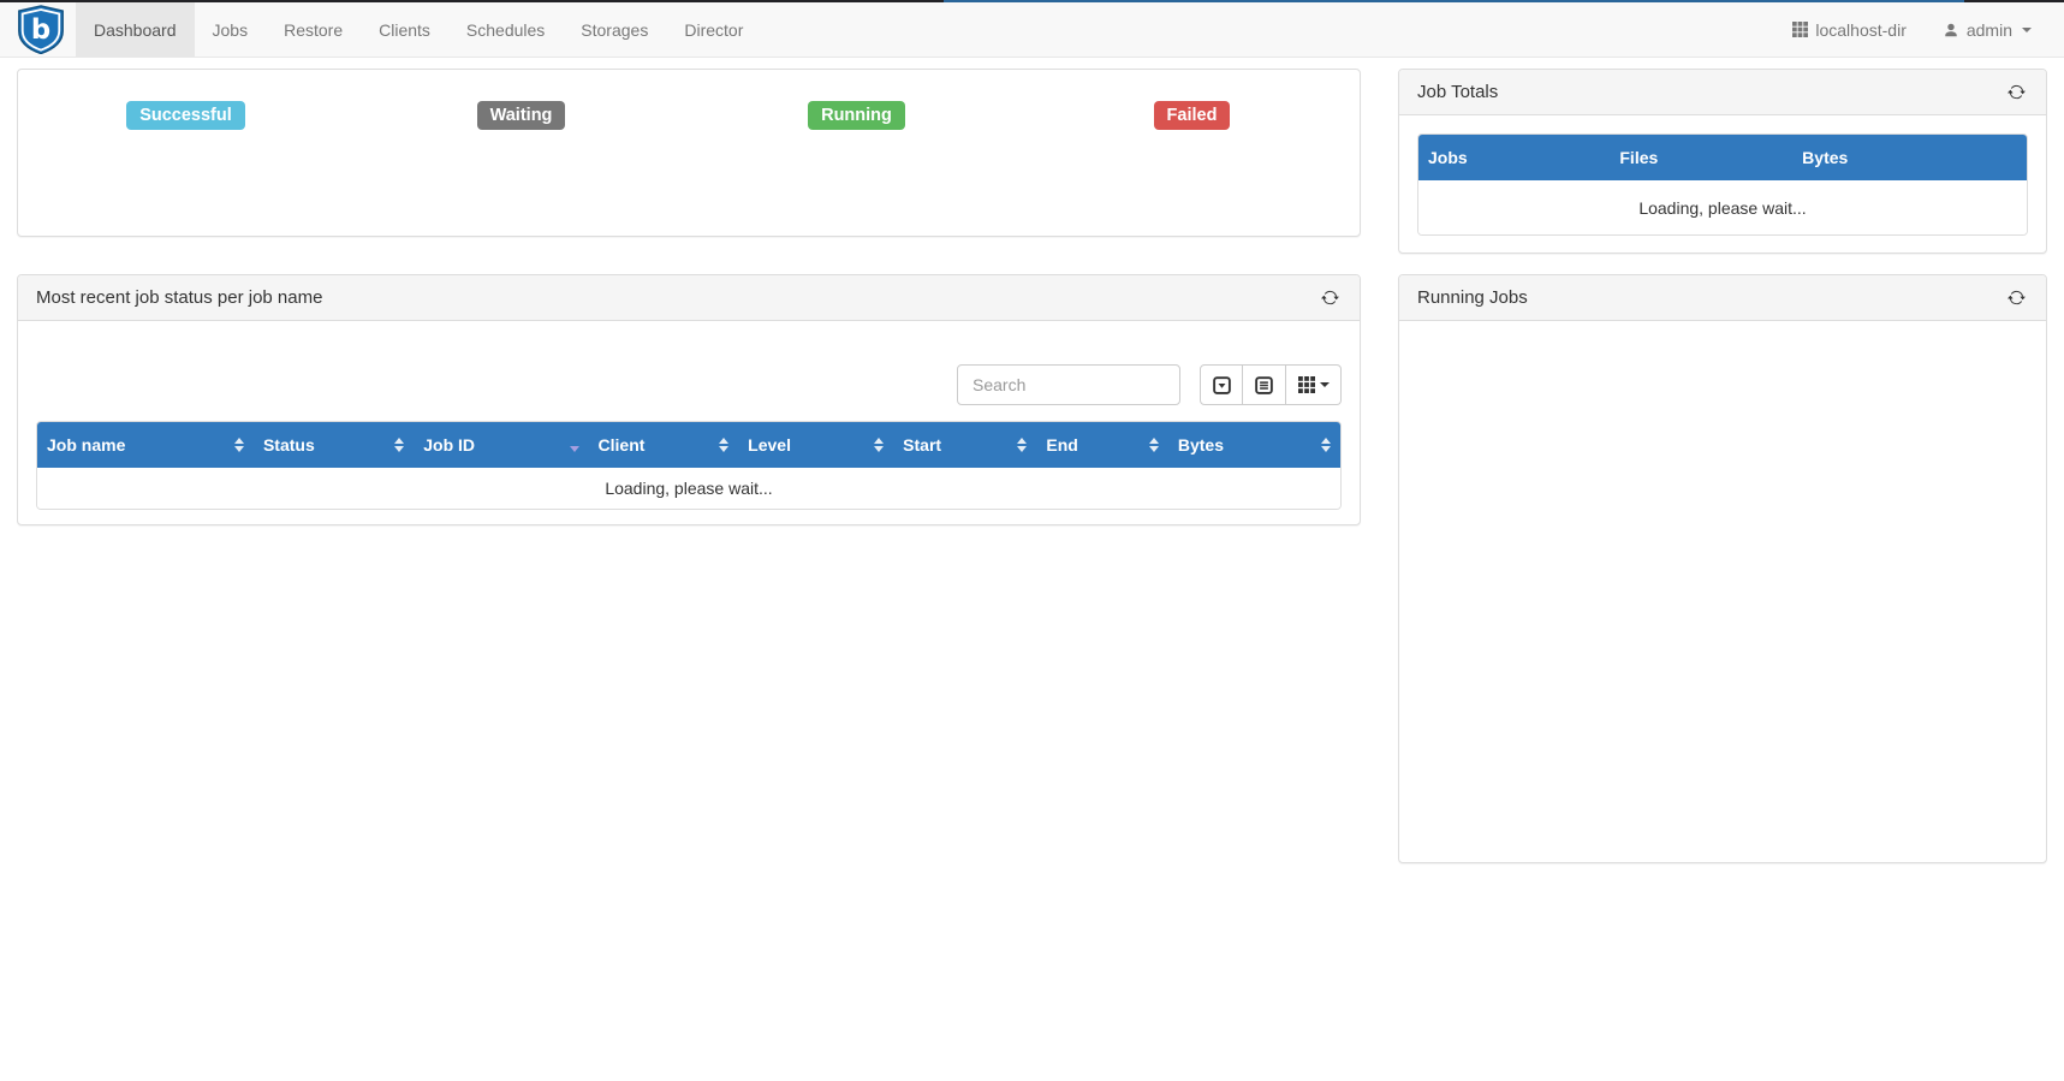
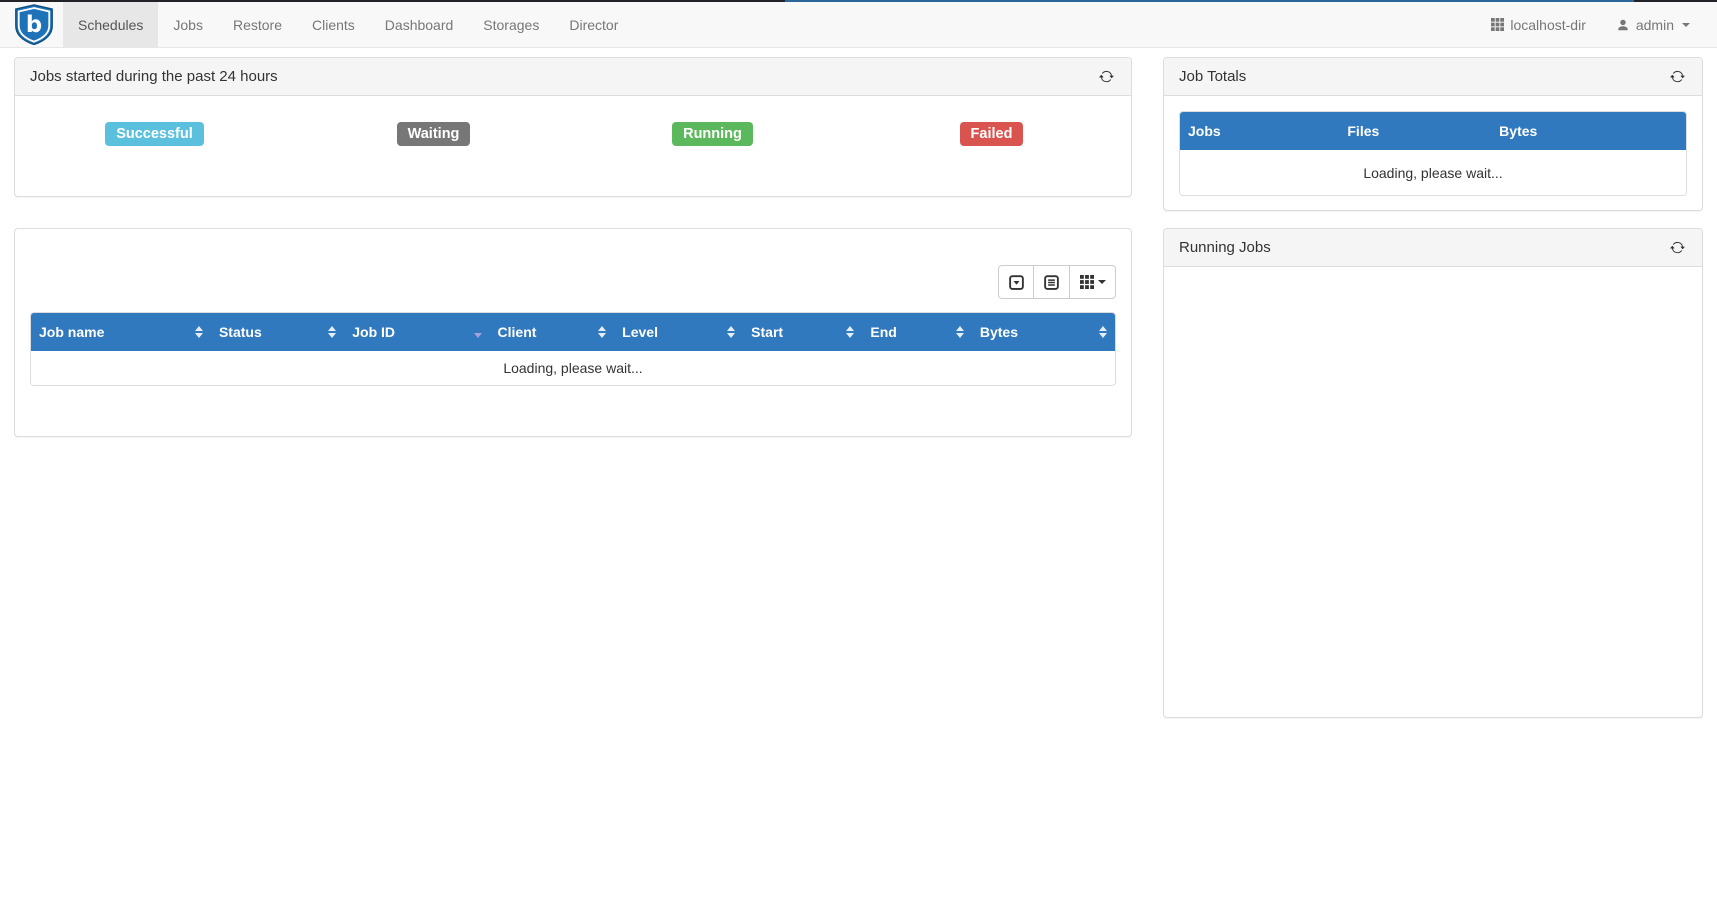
  b
- Dashboard
+ Schedules
  Jobs
  Restore
  Clients
- Schedules
+ Dashboard
  Storages
  Director
  localhost-dir
  admin
+ Jobs started during the past 24 hours
  Successful
  Waiting
  Running
  Failed
- Most recent job status per job name
- Search
  Job name	Status	Job ID	Client	Level	Start	End	Bytes
  Loading, please wait...
  Job Totals
  Jobs	Files	Bytes
  Loading, please wait...
  Running Jobs
